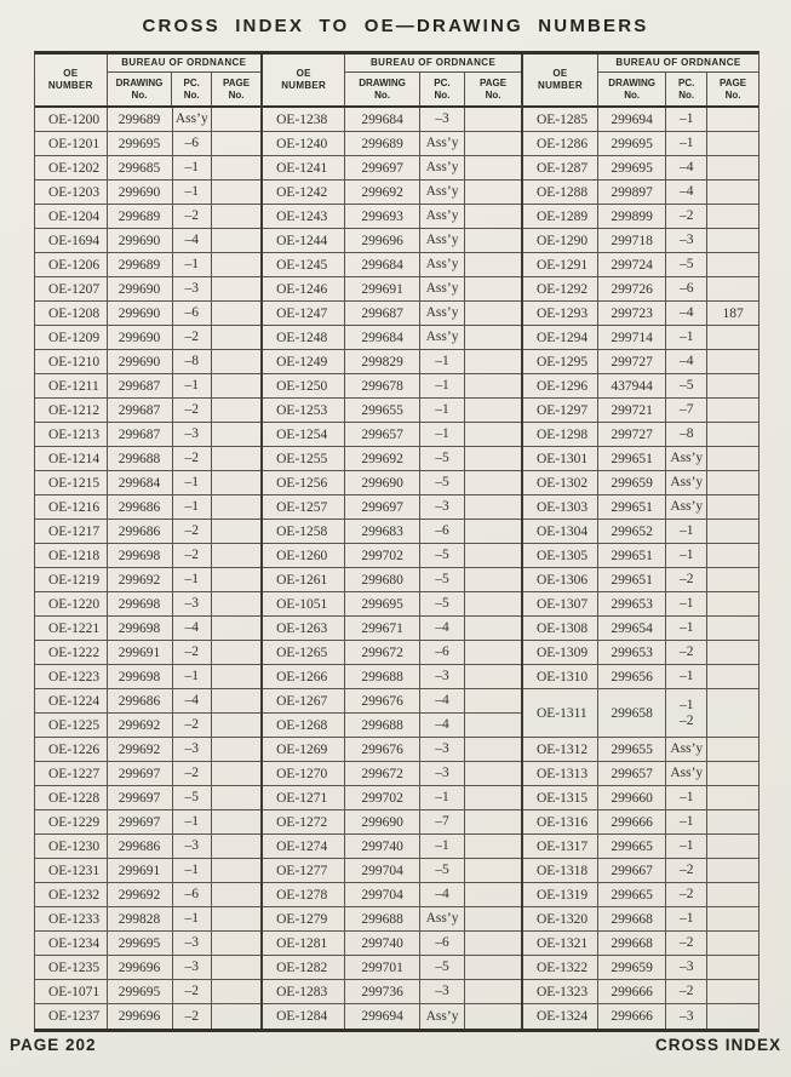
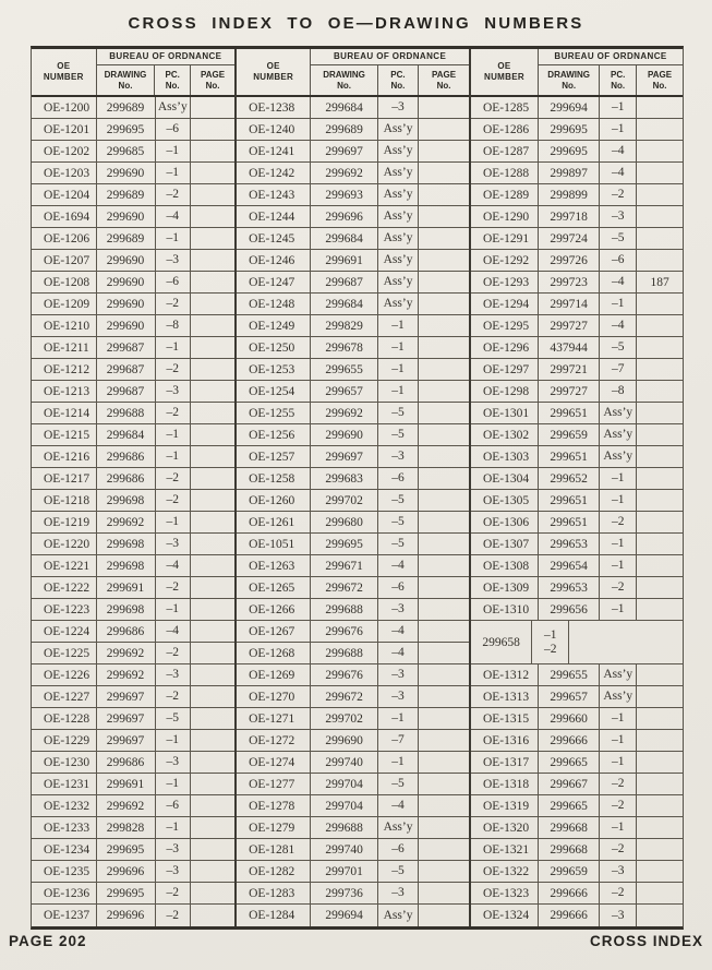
  CROSS INDEX TO OE—DRAWING NUMBERS
  OE
  NUMBER
  BUREAU OF ORDNANCE
  DRAWING
  No.
  PC.
  No.
  PAGE
  No.
  OE-1200
  299689
  Ass’y
  OE-1201
  299695
  –6
  OE-1202
  299685
  –1
  OE-1203
  299690
  –1
  OE-1204
  299689
  –2
  OE-1694
  299690
  –4
  OE-1206
  299689
  –1
  OE-1207
  299690
  –3
  OE-1208
  299690
  –6
  OE-1209
  299690
  –2
  OE-1210
  299690
  –8
  OE-1211
  299687
  –1
  OE-1212
  299687
  –2
  OE-1213
  299687
  –3
  OE-1214
  299688
  –2
  OE-1215
  299684
  –1
  OE-1216
  299686
  –1
  OE-1217
  299686
  –2
  OE-1218
  299698
  –2
  OE-1219
  299692
  –1
  OE-1220
  299698
  –3
  OE-1221
  299698
  –4
  OE-1222
  299691
  –2
  OE-1223
  299698
  –1
  OE-1224
  299686
  –4
  OE-1225
  299692
  –2
  OE-1226
  299692
  –3
  OE-1227
  299697
  –2
  OE-1228
  299697
  –5
  OE-1229
  299697
  –1
  OE-1230
  299686
  –3
  OE-1231
  299691
  –1
  OE-1232
  299692
  –6
  OE-1233
  299828
  –1
  OE-1234
  299695
  –3
  OE-1235
  299696
  –3
- OE-1071
+ OE-1236
  299695
  –2
  OE-1237
  299696
  –2
  OE
  NUMBER
  BUREAU OF ORDNANCE
  DRAWING
  No.
  PC.
  No.
  PAGE
  No.
  OE-1238
  299684
  –3
  OE-1240
  299689
  Ass’y
  OE-1241
  299697
  Ass’y
  OE-1242
  299692
  Ass’y
  OE-1243
  299693
  Ass’y
  OE-1244
  299696
  Ass’y
  OE-1245
  299684
  Ass’y
  OE-1246
  299691
  Ass’y
  OE-1247
  299687
  Ass’y
  OE-1248
  299684
  Ass’y
  OE-1249
  299829
  –1
  OE-1250
  299678
  –1
  OE-1253
  299655
  –1
  OE-1254
  299657
  –1
  OE-1255
  299692
  –5
  OE-1256
  299690
  –5
  OE-1257
  299697
  –3
  OE-1258
  299683
  –6
  OE-1260
  299702
  –5
  OE-1261
  299680
  –5
  OE-1051
  299695
  –5
  OE-1263
  299671
  –4
  OE-1265
  299672
  –6
  OE-1266
  299688
  –3
  OE-1267
  299676
  –4
  OE-1268
  299688
  –4
  OE-1269
  299676
  –3
  OE-1270
  299672
  –3
  OE-1271
  299702
  –1
  OE-1272
  299690
  –7
  OE-1274
  299740
  –1
  OE-1277
  299704
  –5
  OE-1278
  299704
  –4
  OE-1279
  299688
  Ass’y
  OE-1281
  299740
  –6
  OE-1282
  299701
  –5
  OE-1283
  299736
  –3
  OE-1284
  299694
  Ass’y
  OE
  NUMBER
  BUREAU OF ORDNANCE
  DRAWING
  No.
  PC.
  No.
  PAGE
  No.
  OE-1285
  299694
  –1
  OE-1286
  299695
  –1
  OE-1287
  299695
  –4
  OE-1288
  299897
  –4
  OE-1289
  299899
  –2
  OE-1290
  299718
  –3
  OE-1291
  299724
  –5
  OE-1292
  299726
  –6
  OE-1293
  299723
  –4
  187
  OE-1294
  299714
  –1
  OE-1295
  299727
  –4
  OE-1296
  437944
  –5
  OE-1297
  299721
  –7
  OE-1298
  299727
  –8
  OE-1301
  299651
  Ass’y
  OE-1302
  299659
  Ass’y
  OE-1303
  299651
  Ass’y
  OE-1304
  299652
  –1
  OE-1305
  299651
  –1
  OE-1306
  299651
  –2
  OE-1307
  299653
  –1
  OE-1308
  299654
  –1
  OE-1309
  299653
  –2
  OE-1310
  299656
  –1
- OE-1311
  299658
  –1
  –2
  OE-1312
  299655
  Ass’y
  OE-1313
  299657
  Ass’y
  OE-1315
  299660
  –1
  OE-1316
  299666
  –1
  OE-1317
  299665
  –1
  OE-1318
  299667
  –2
  OE-1319
  299665
  –2
  OE-1320
  299668
  –1
  OE-1321
  299668
  –2
  OE-1322
  299659
  –3
  OE-1323
  299666
  –2
  OE-1324
  299666
  –3
  PAGE 202
  CROSS INDEX
